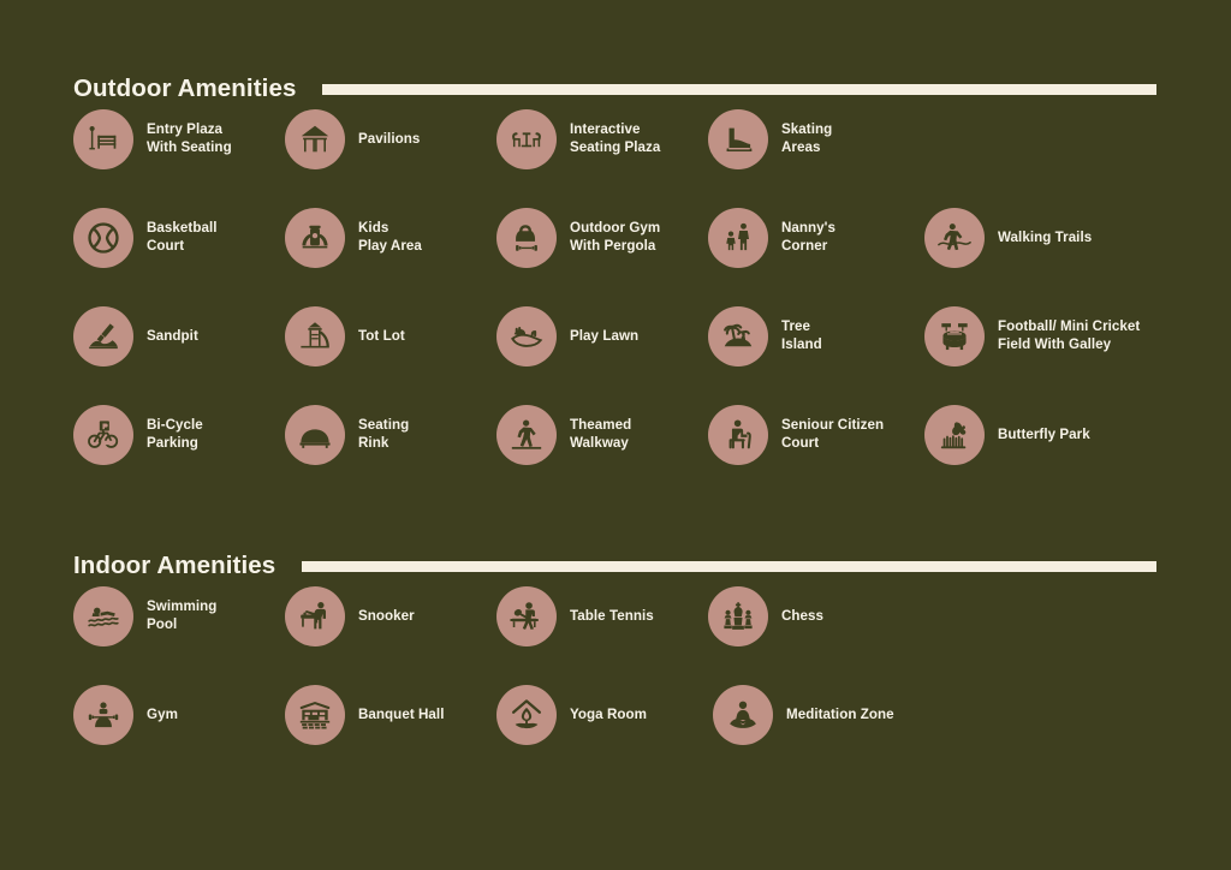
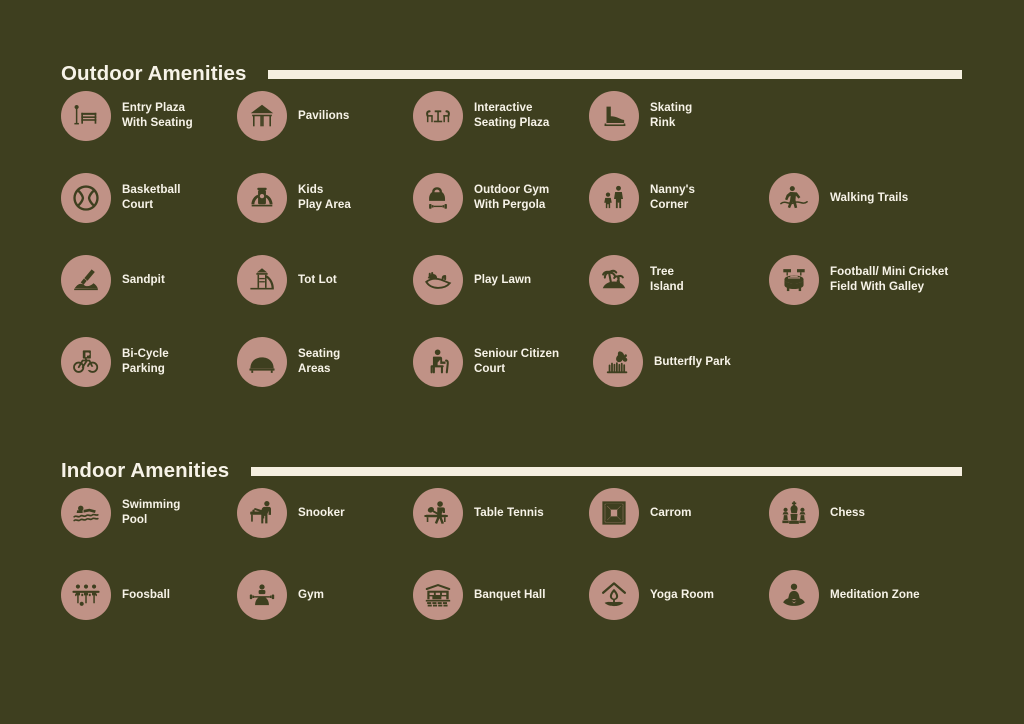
  Outdoor Amenities
  Entry Plaza
  With Seating
  Pavilions
  Interactive
  Seating Plaza
  Skating
- Areas
+ Rink
  Basketball
  Court
  Kids
  Play Area
  Outdoor Gym
  With Pergola
  Nanny's
  Corner
  Walking Trails
  Sandpit
  Tot Lot
  Play Lawn
  Tree
  Island
  Football/ Mini Cricket
  Field With Galley
  Bi-Cycle
  Parking
  Seating
- Rink
+ Areas
- Theamed
- Walkway
  Seniour Citizen
  Court
  Butterfly Park
  Indoor Amenities
  Swimming
  Pool
  Snooker
  Table Tennis
+ Carrom
  Chess
+ Foosball
  Gym
  Banquet Hall
  Yoga Room
  Meditation Zone
